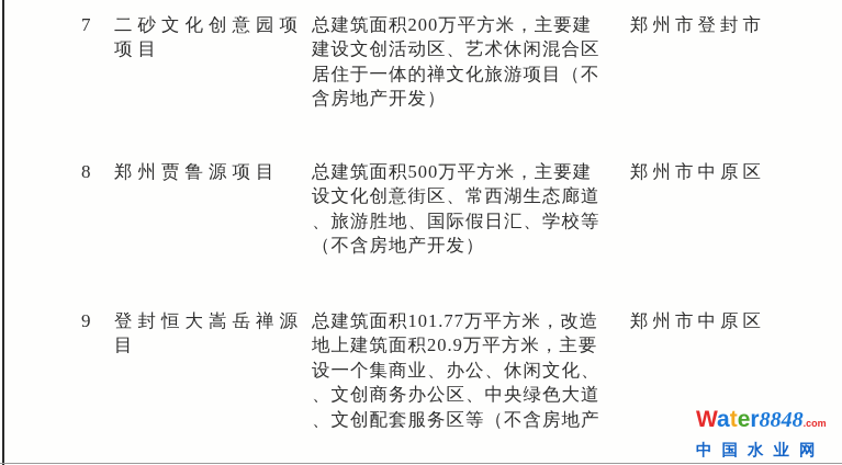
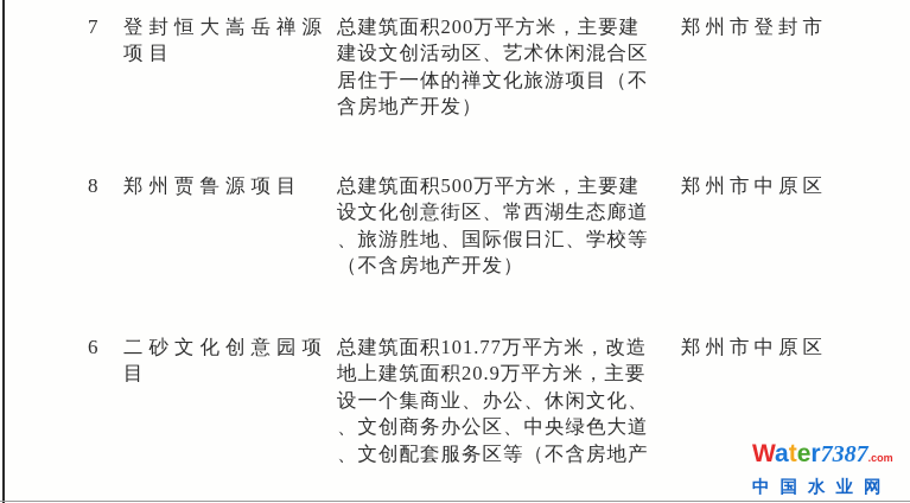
  7
- 二砂文化创意园项
+ 登封恒大嵩岳禅源
  项目
  总建筑面积200万平方米，主要建
  建设文创活动区、艺术休闲混合区
  居住于一体的禅文化旅游项目（不
  含房地产开发）
  郑州市登封市
  8
  郑州贾鲁源项目
  总建筑面积500万平方米，主要建
  设文化创意街区、常西湖生态廊道
  、旅游胜地、国际假日汇、学校等
  （不含房地产开发）
  郑州市中原区
- 9
+ 6
- 登封恒大嵩岳禅源
+ 二砂文化创意园项
  目
  总建筑面积101.77万平方米，改造
  地上建筑面积20.9万平方米，主要
  设一个集商业、办公、休闲文化、
  、文创商务办公区、中央绿色大道
  、文创配套服务区等（不含房地产
  郑州市中原区
- Water8848.com
+ Water7387.com
  中国水业网
